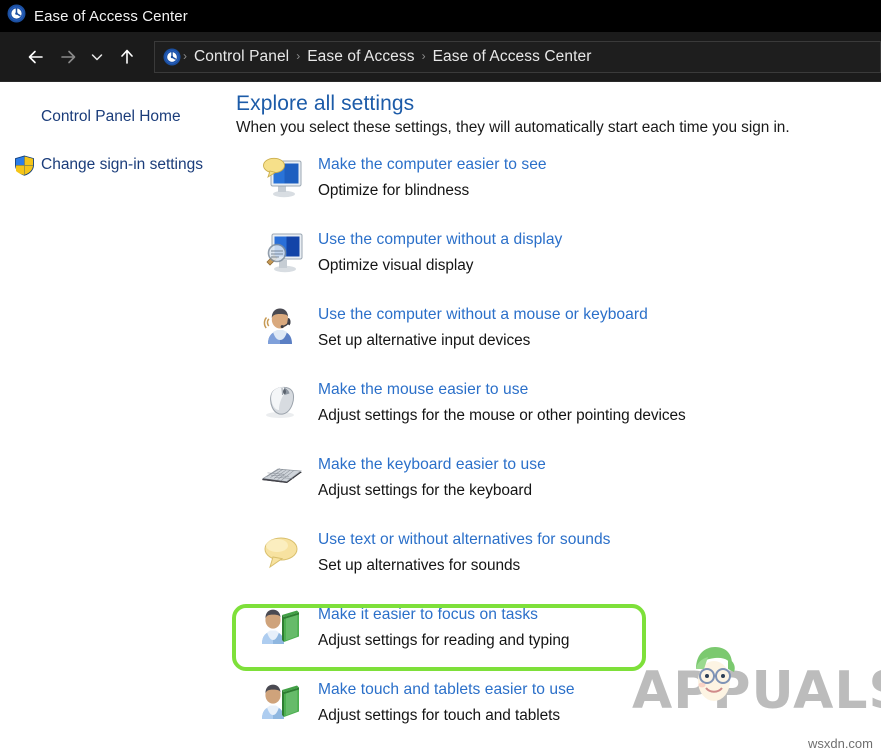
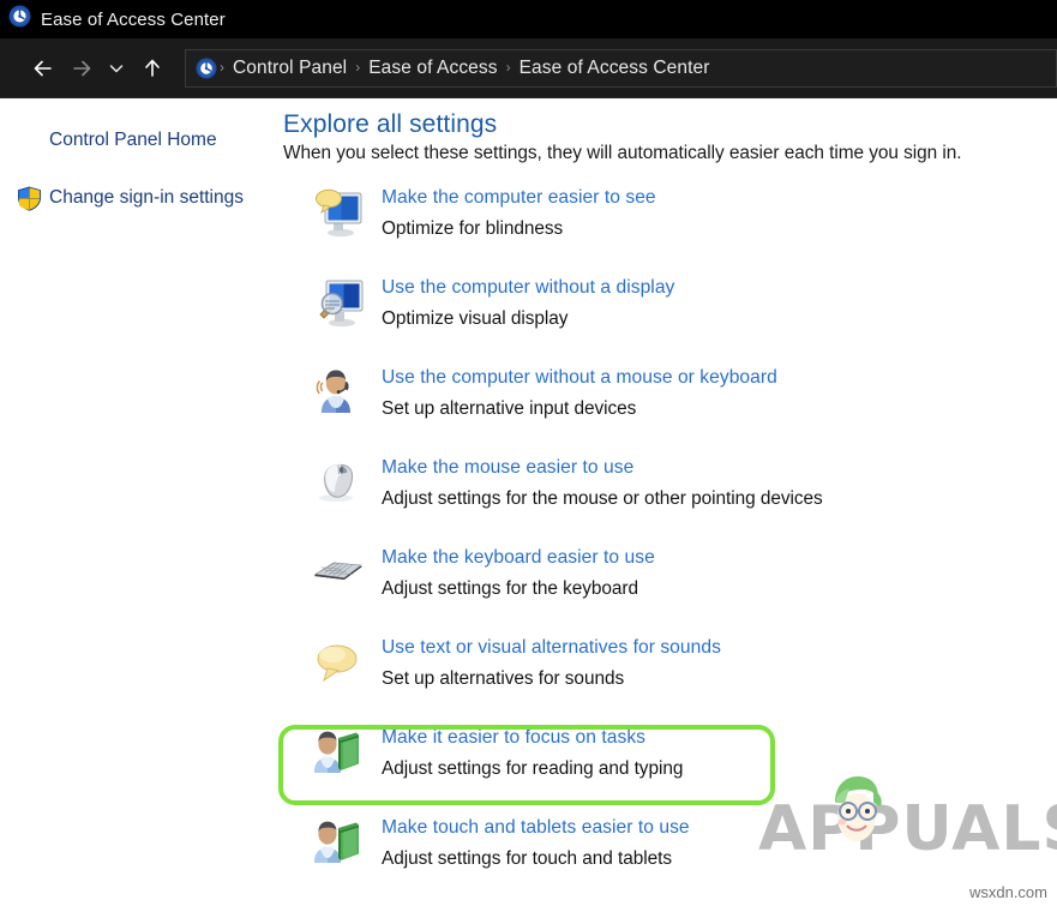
  Ease of Access Center
  ›
  Control Panel
  ›
  Ease of Access
  ›
  Ease of Access Center
  Control Panel Home
  Change sign-in settings
  Explore all settings
- When you select these settings, they will automatically start each time you sign in.
+ When you select these settings, they will automatically easier each time you sign in.
  Make the computer easier to see
  Optimize for blindness
  Use the computer without a display
  Optimize visual display
  Use the computer without a mouse or keyboard
  Set up alternative input devices
  Make the mouse easier to use
  Adjust settings for the mouse or other pointing devices
  Make the keyboard easier to use
  Adjust settings for the keyboard
- Use text or without alternatives for sounds
+ Use text or visual alternatives for sounds
  Set up alternatives for sounds
  Make it easier to focus on tasks
  Adjust settings for reading and typing
  Make touch and tablets easier to use
  Adjust settings for touch and tablets
  APPUAL
  wsxdn.com
